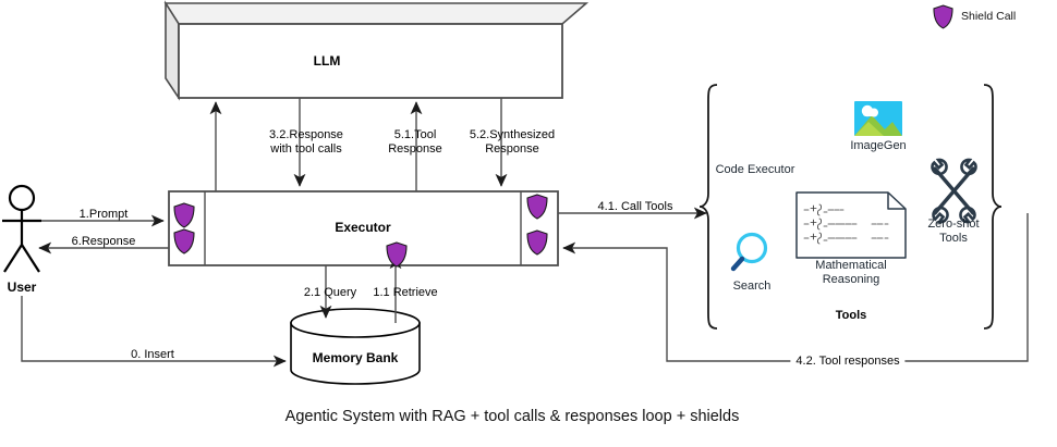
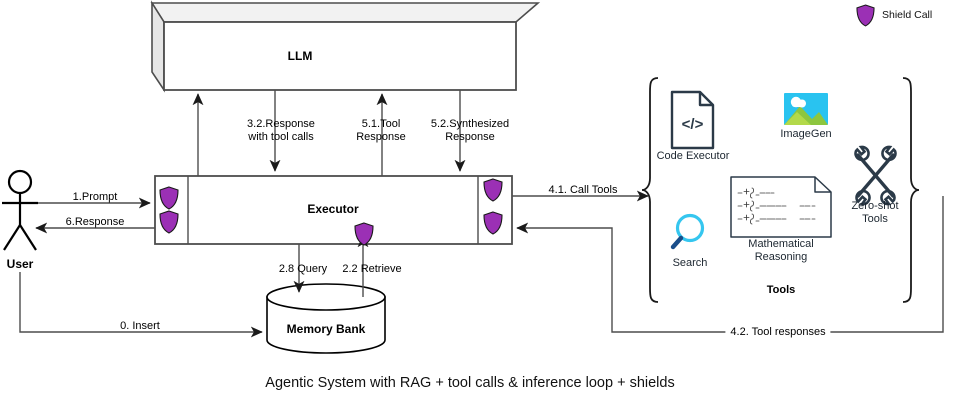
+ </>
  LLM
  Executor
  Memory Bank
  User
  1.Prompt
  6.Response
  0. Insert
- 2.1 Query
+ 2.8 Query
- 1.1 Retrieve
+ 2.2 Retrieve
  3.2.Response
  with tool calls
  5.1.Tool
  Response
  5.2.Synthesized
  Response
  4.1. Call Tools
  4.2. Tool responses
  Code Executor
  ImageGen
  Search
  Mathematical
  Reasoning
  Zero-shot
  Tools
  Tools
  Shield Call
- Agentic System with RAG + tool calls & responses loop + shields
+ Agentic System with RAG + tool calls & inference loop + shields
